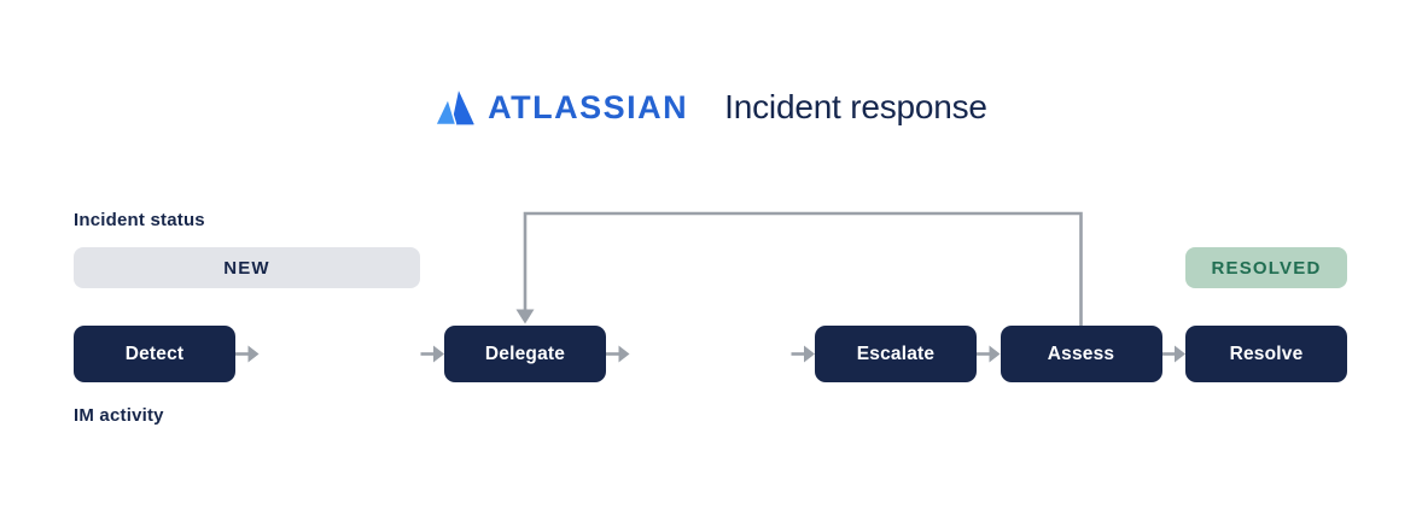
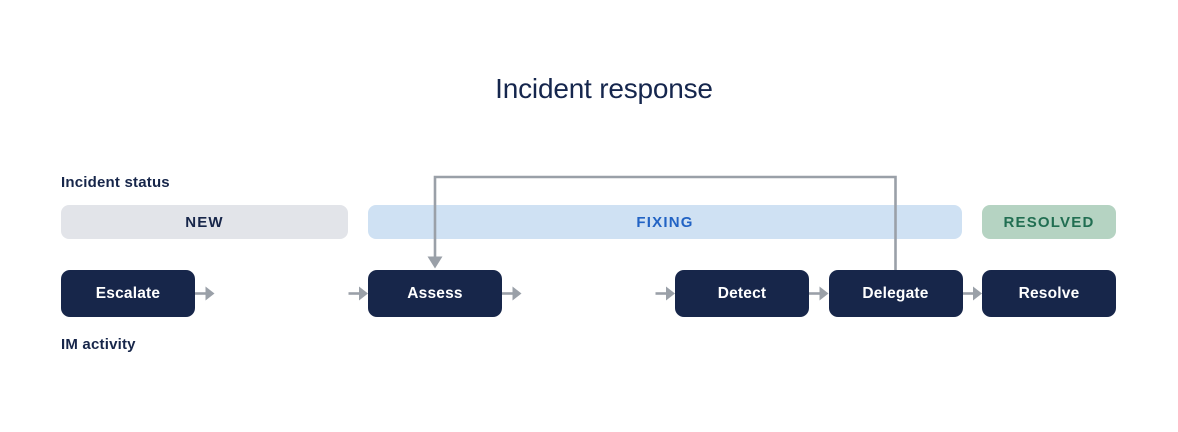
- ATLASSIAN
  Incident response
  Incident status
  IM activity
  NEW
+ FIXING
  RESOLVED
- Detect
+ Escalate
- Delegate
+ Assess
- Escalate
+ Detect
- Assess
+ Delegate
  Resolve
